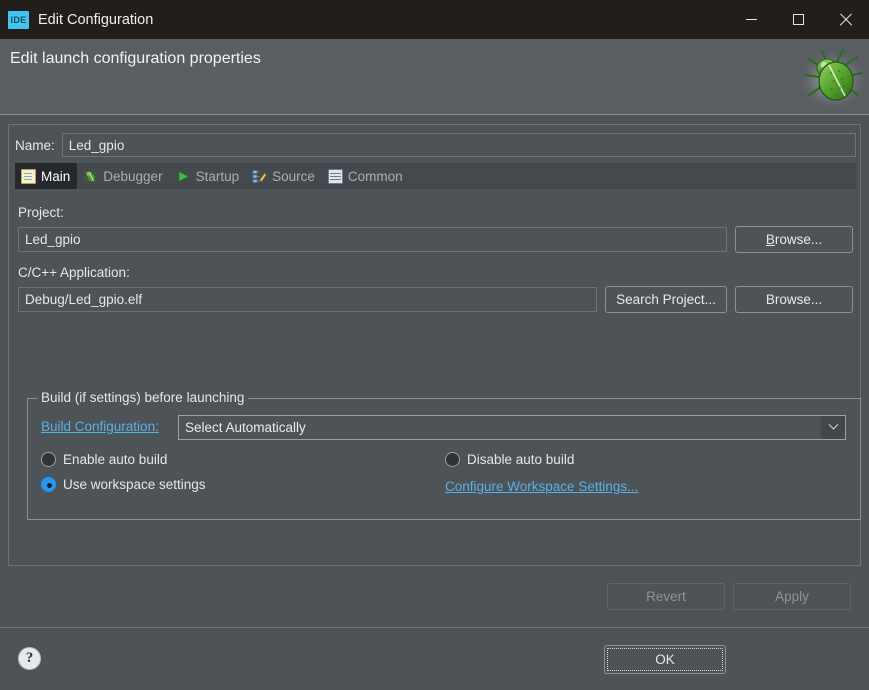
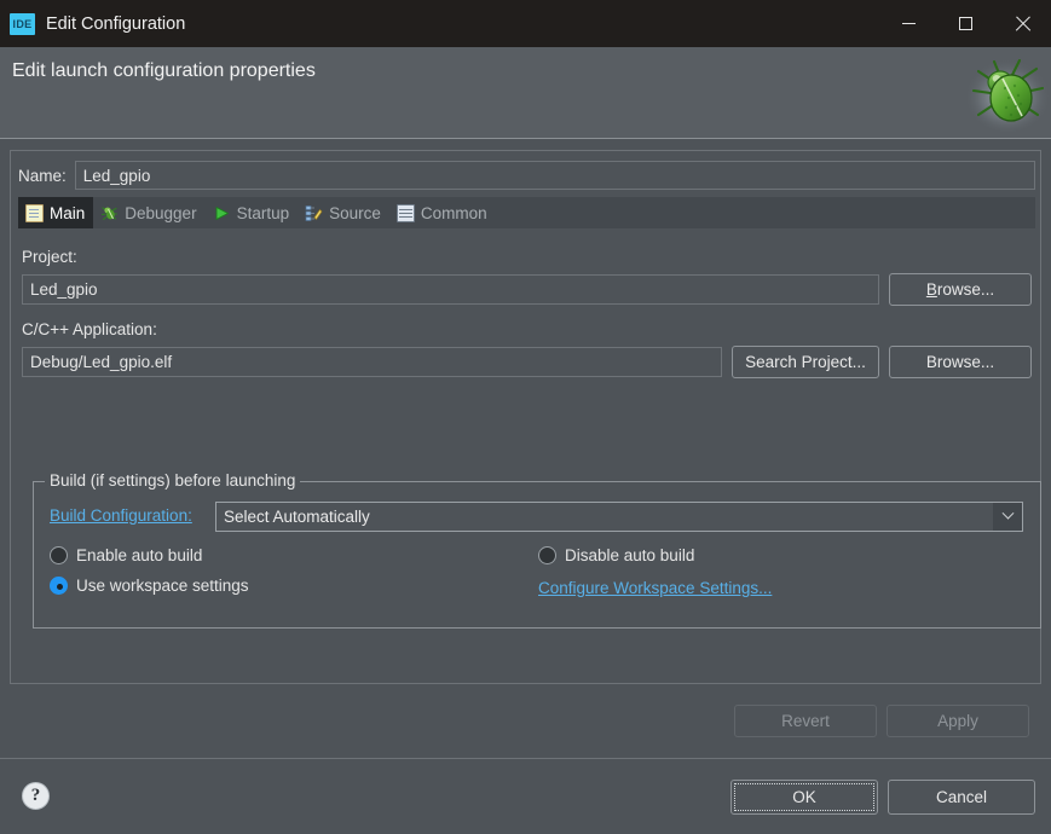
  IDE
  Edit Configuration
  Edit launch configuration properties
  Name:
  Led_gpio
  Main
  Debugger
  Startup
  Source
  Common
  Project:
  Led_gpio
  Browse...
  C/C++ Application:
  Debug/Led_gpio.elf
  Search Project...
  Browse...
  Build (if settings) before launching
  Build Configuration:
  Select Automatically
  Enable auto build
  Disable auto build
  Use workspace settings
  Configure Workspace Settings...
  Revert
  Apply
  ?
  OK
+ Cancel
